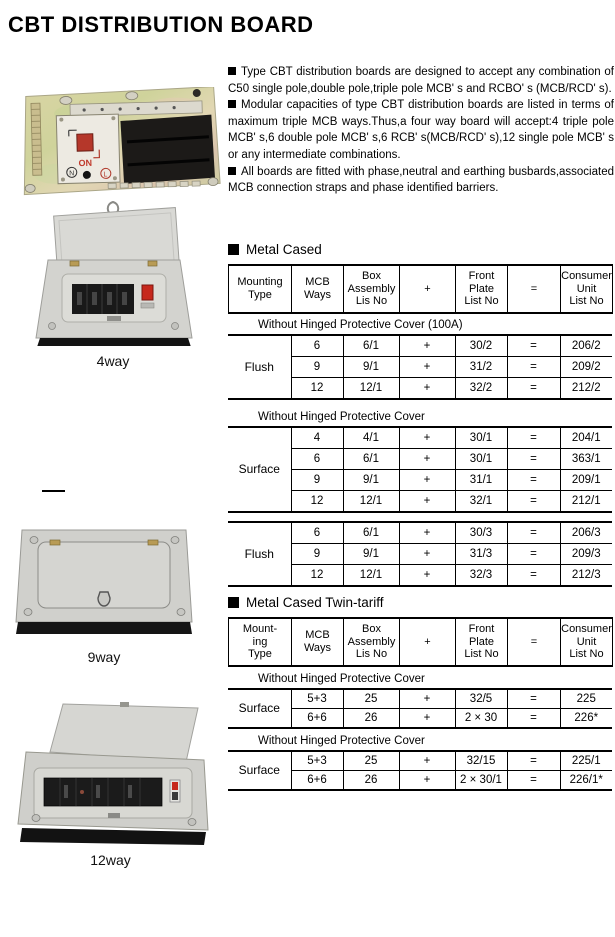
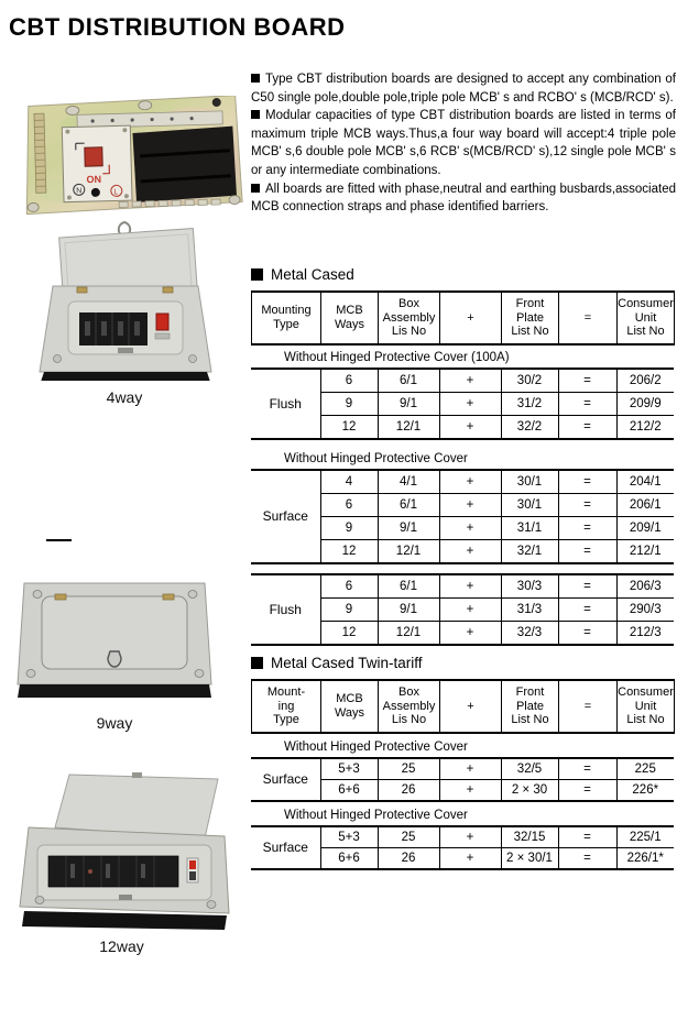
  CBT DISTRIBUTION BOARD
  4way
  9way
  12way
  Type CBT distribution boards are designed to accept any combination of C50 single pole,double pole,triple pole MCB' s and RCBO' s (MCB/RCD' s).
  Modular capacities of type CBT distribution boards are listed in terms of maximum triple MCB ways.Thus,a four way board will accept:4 triple pole MCB' s,6 double pole MCB' s,6 RCB' s(MCB/RCD' s),12 single pole MCB' s or any intermediate combinations.
  All boards are fitted with phase,neutral and earthing busbards,associated MCB connection straps and phase identified barriers.
  Metal Cased
  Mounting Type	MCB Ways	Box Assembly Lis No	+	Front Plate List No	=	Consumer Unit List No
  Without Hinged Protective Cover (100A)
  Flush	6	6/1	+	30/2	=	206/2
- 9	9/1	+	31/2	=	209/2
+ 9	9/1	+	31/2	=	209/9
  12	12/1	+	32/2	=	212/2
  Without Hinged Protective Cover
  Surface	4	4/1	+	30/1	=	204/1
- 6	6/1	+	30/1	=	363/1
+ 6	6/1	+	30/1	=	206/1
  9	9/1	+	31/1	=	209/1
  12	12/1	+	32/1	=	212/1
  Flush	6	6/1	+	30/3	=	206/3
- 9	9/1	+	31/3	=	209/3
+ 9	9/1	+	31/3	=	290/3
  12	12/1	+	32/3	=	212/3
  Metal Cased Twin-tariff
  Mount- ing Type	MCB Ways	Box Assembly Lis No	+	Front Plate List No	=	Consumer Unit List No
  Without Hinged Protective Cover
  Surface	5+3	25	+	32/5	=	225
  6+6	26	+	2 × 30	=	226*
  Without Hinged Protective Cover
  Surface	5+3	25	+	32/15	=	225/1
  6+6	26	+	2 × 30/1	=	226/1*
